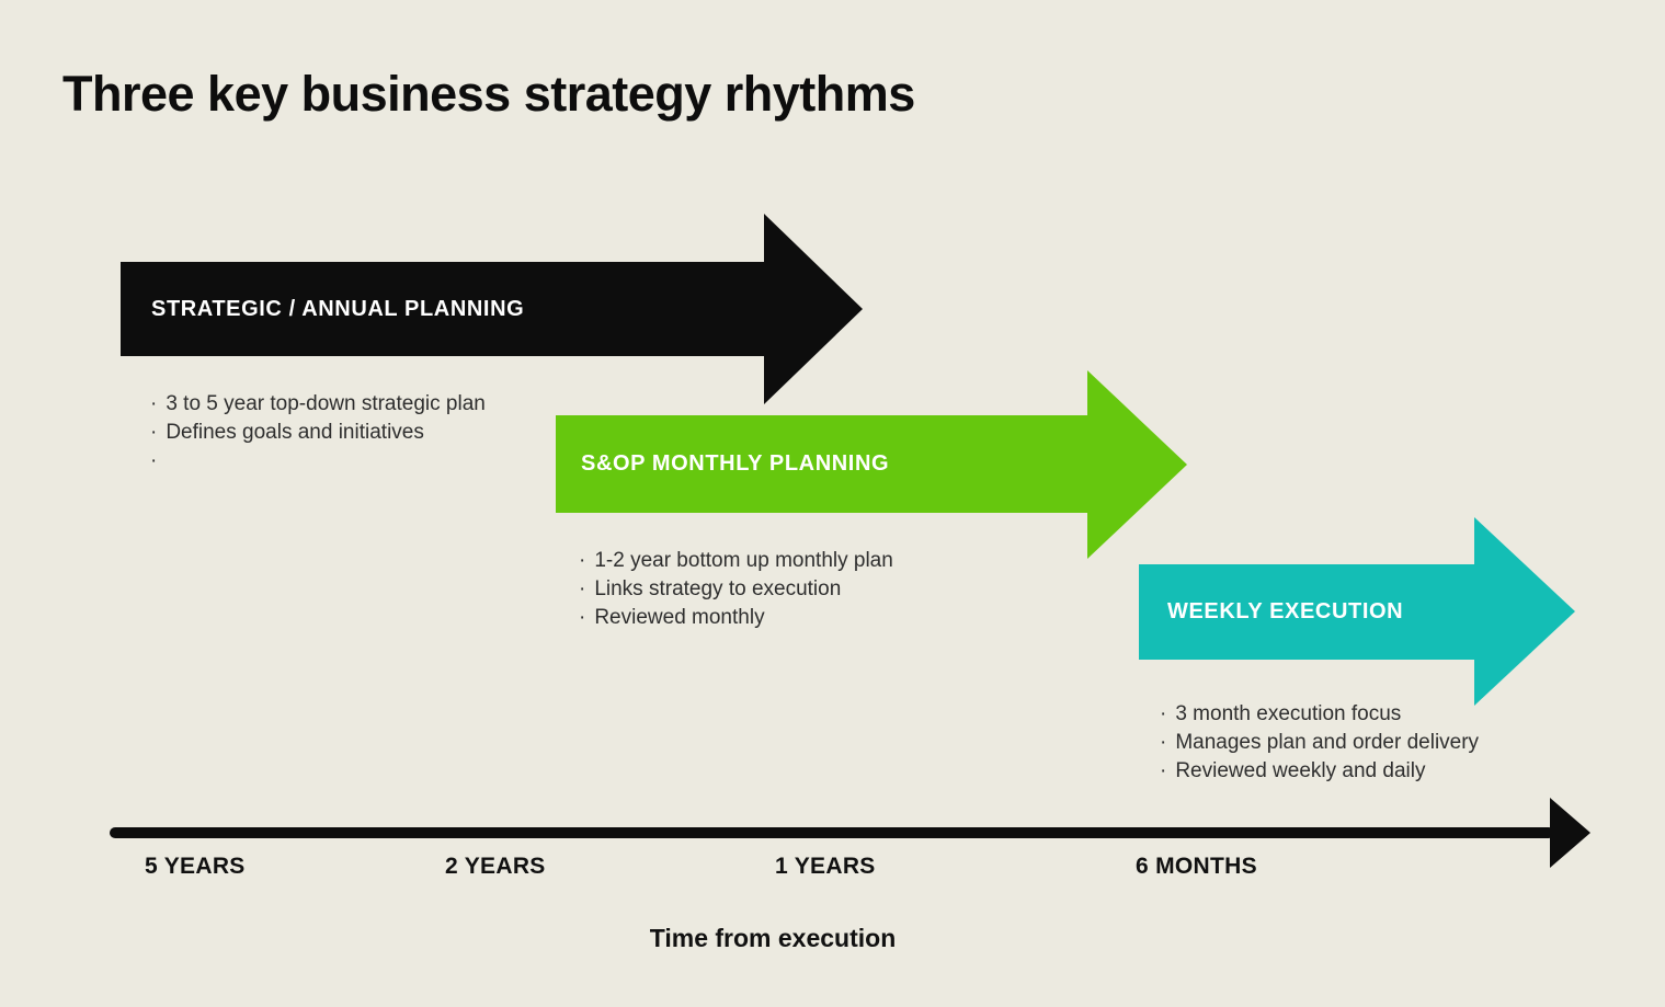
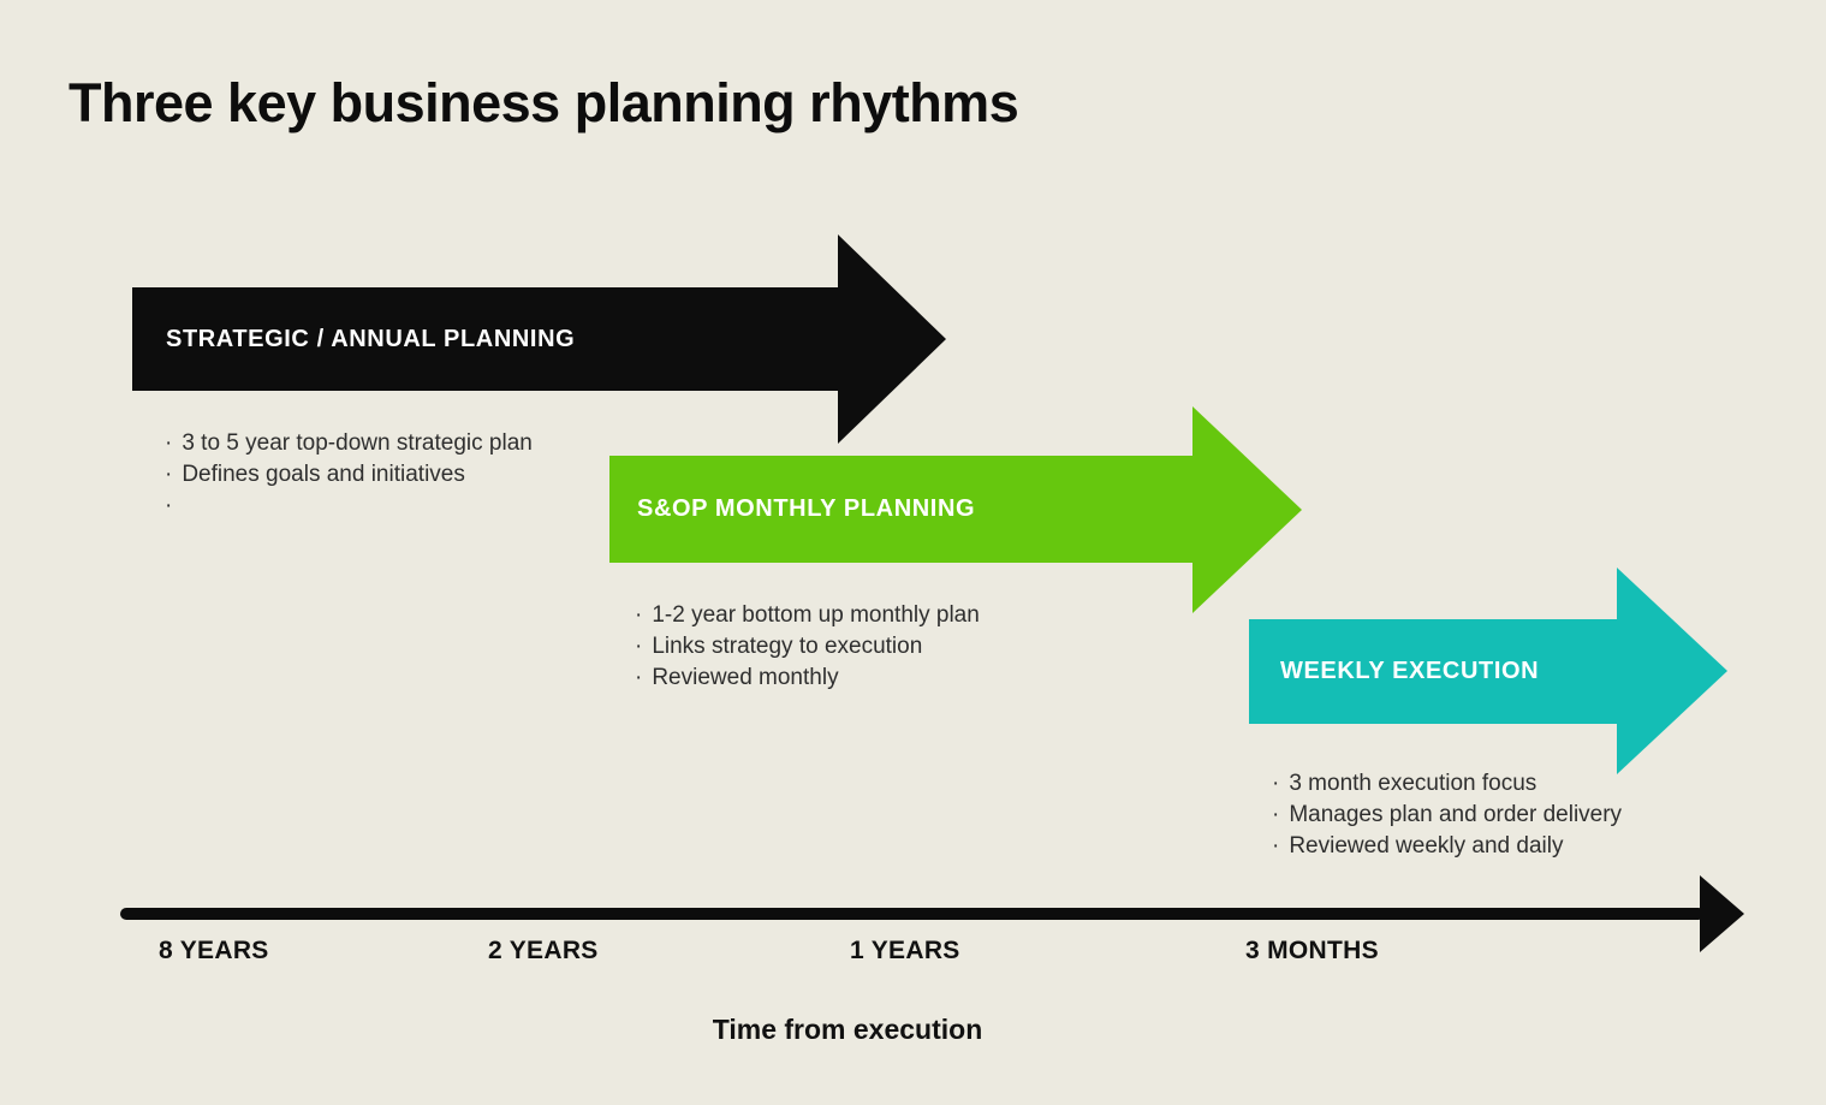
- Three key business strategy rhythms
+ Three key business planning rhythms
  STRATEGIC / ANNUAL PLANNING
  ·
  3 to 5 year top-down strategic plan
  ·
  Defines goals and initiatives
  ·
  S&OP MONTHLY PLANNING
  ·
  1-2 year bottom up monthly plan
  ·
  Links strategy to execution
  ·
  Reviewed monthly
  WEEKLY EXECUTION
  ·
  3 month execution focus
  ·
  Manages plan and order delivery
  ·
  Reviewed weekly and daily
- 5 YEARS
+ 8 YEARS
  2 YEARS
  1 YEARS
- 6 MONTHS
+ 3 MONTHS
  Time from execution
